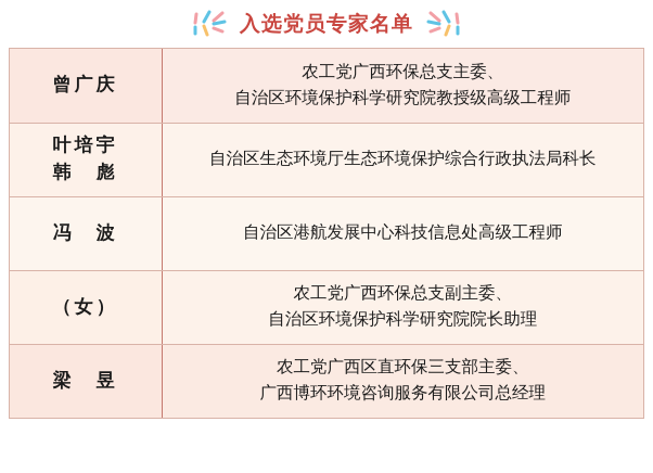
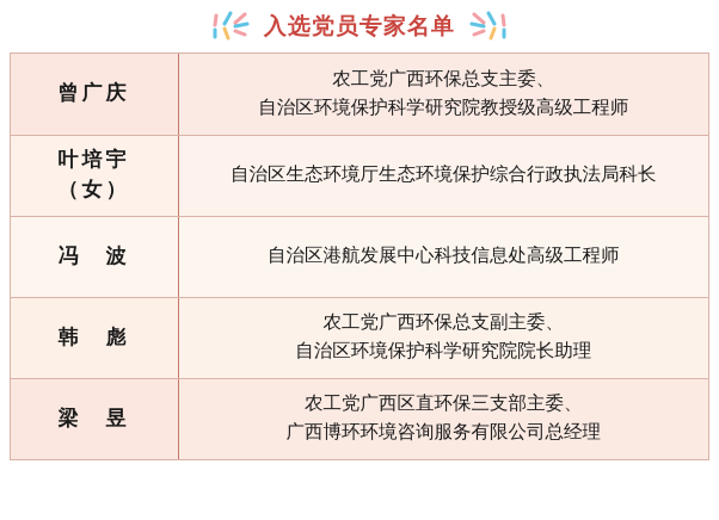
  入选党员专家名单
  曾广庆	农工党广西环保总支主委、 自治区环境保护科学研究院教授级高级工程师
- 叶培宇 韩 彪	自治区生态环境厅生态环境保护综合行政执法局科长
+ 叶培宇 （女）	自治区生态环境厅生态环境保护综合行政执法局科长
  冯 波	自治区港航发展中心科技信息处高级工程师
- （女）	农工党广西环保总支副主委、 自治区环境保护科学研究院院长助理
+ 韩 彪	农工党广西环保总支副主委、 自治区环境保护科学研究院院长助理
  梁 昱	农工党广西区直环保三支部主委、 广西博环环境咨询服务有限公司总经理
